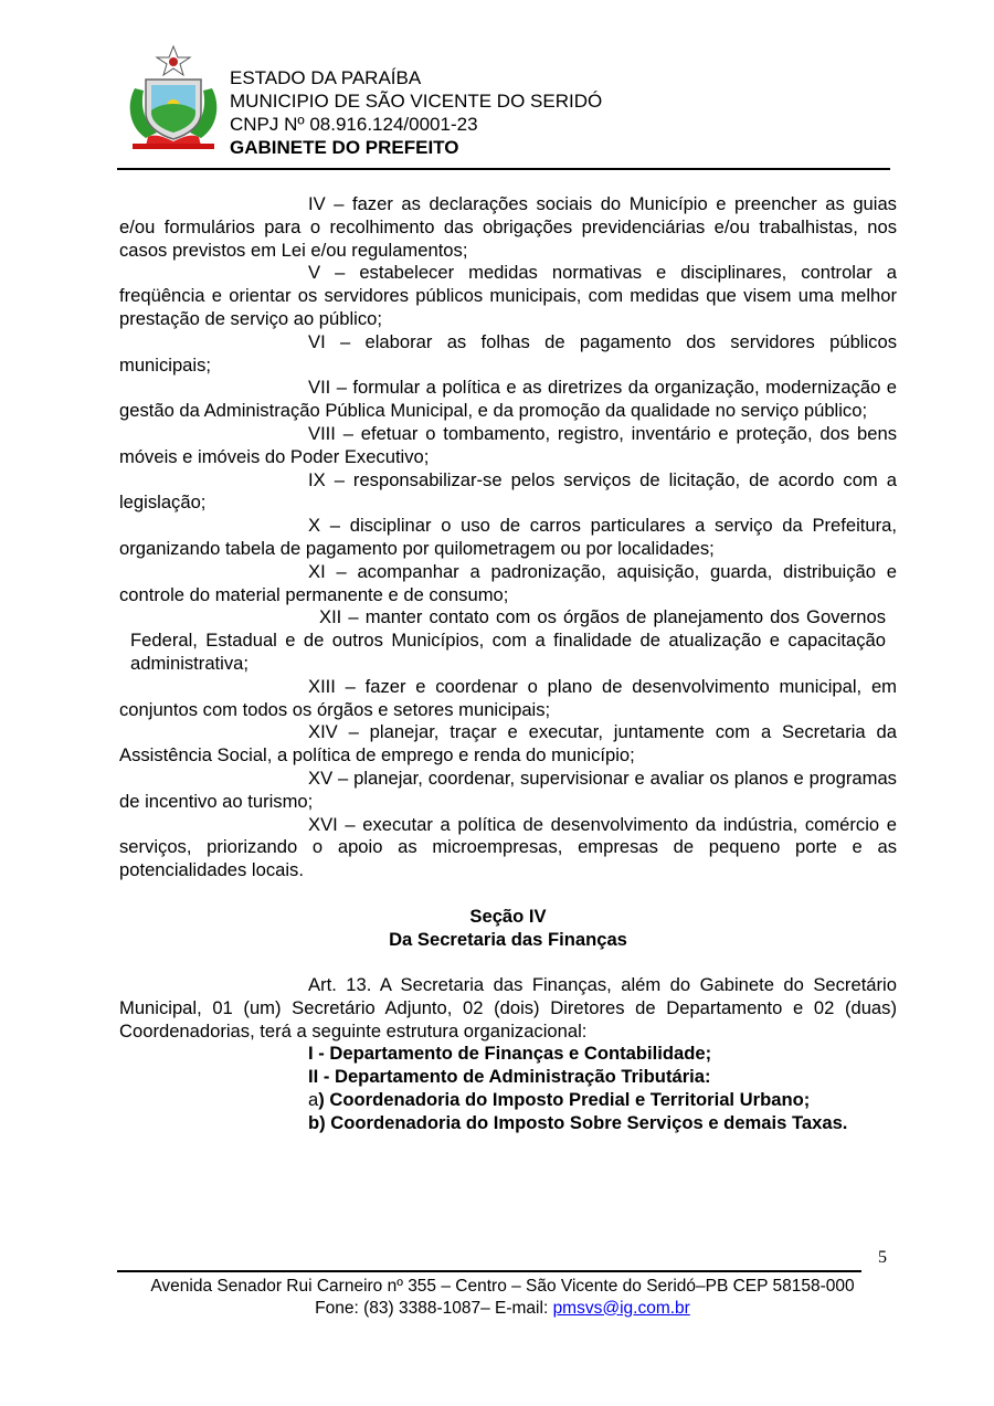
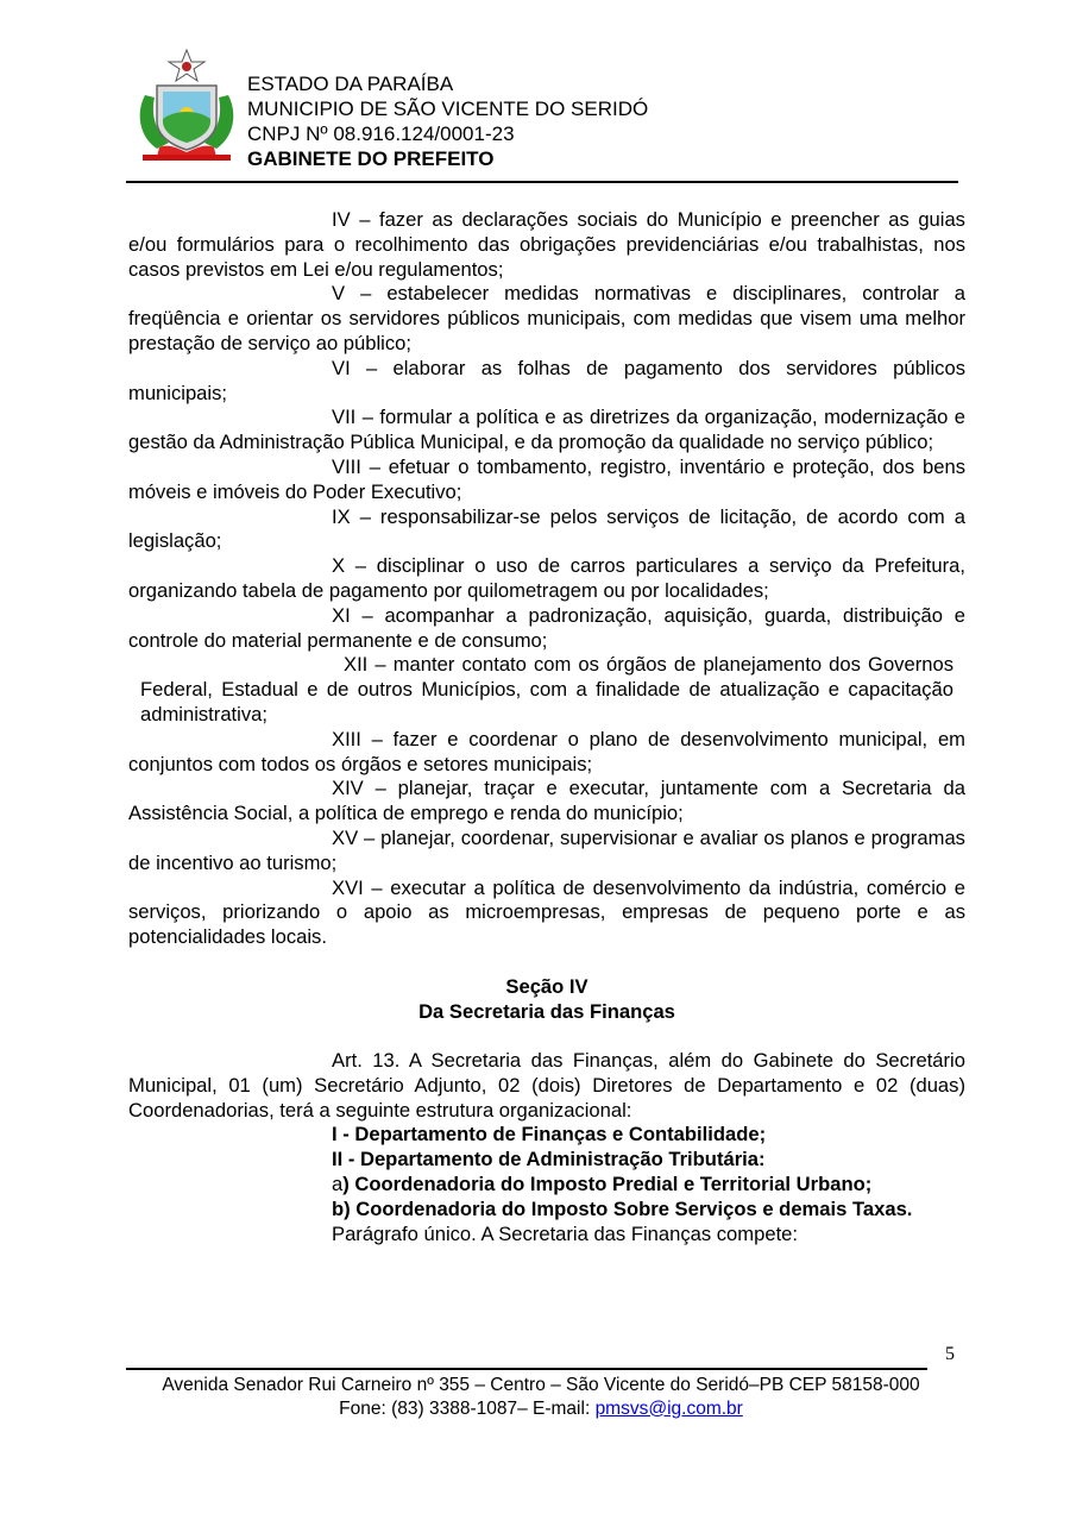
  ESTADO DA PARAÍBA
  MUNICIPIO DE SÃO VICENTE DO SERIDÓ
  CNPJ Nº 08.916.124/0001-23
  GABINETE DO PREFEITO
  IV – fazer as declarações sociais do Município e preencher as guias e/ou formulários para o recolhimento das obrigações previdenciárias e/ou trabalhistas, nos casos previstos em Lei e/ou regulamentos;
  V – estabelecer medidas normativas e disciplinares, controlar a freqüência e orientar os servidores públicos municipais, com medidas que visem uma melhor prestação de serviço ao público;
  VI – elaborar as folhas de pagamento dos servidores públicos municipais;
  VII – formular a política e as diretrizes da organização, modernização e gestão da Administração Pública Municipal, e da promoção da qualidade no serviço público;
  VIII – efetuar o tombamento, registro, inventário e proteção, dos bens móveis e imóveis do Poder Executivo;
  IX – responsabilizar-se pelos serviços de licitação, de acordo com a legislação;
  X – disciplinar o uso de carros particulares a serviço da Prefeitura, organizando tabela de pagamento por quilometragem ou por localidades;
  XI – acompanhar a padronização, aquisição, guarda, distribuição e controle do material permanente e de consumo;
  XII – manter contato com os órgãos de planejamento dos Governos Federal, Estadual e de outros Municípios, com a finalidade de atualização e capacitação administrativa;
  XIII – fazer e coordenar o plano de desenvolvimento municipal, em conjuntos com todos os órgãos e setores municipais;
  XIV – planejar, traçar e executar, juntamente com a Secretaria da Assistência Social, a política de emprego e renda do município;
  XV – planejar, coordenar, supervisionar e avaliar os planos e programas de incentivo ao turismo;
  XVI – executar a política de desenvolvimento da indústria, comércio e serviços, priorizando o apoio as microempresas, empresas de pequeno porte e as potencialidades locais.
  Seção IV
  Da Secretaria das Finanças
  Art. 13. A Secretaria das Finanças, além do Gabinete do Secretário Municipal, 01 (um) Secretário Adjunto, 02 (dois) Diretores de Departamento e 02 (duas) Coordenadorias, terá a seguinte estrutura organizacional:
  I - Departamento de Finanças e Contabilidade;
  II - Departamento de Administração Tributária:
  a) Coordenadoria do Imposto Predial e Territorial Urbano;
  b) Coordenadoria do Imposto Sobre Serviços e demais Taxas.
+ Parágrafo único. A Secretaria das Finanças compete:
  5
  Avenida Senador Rui Carneiro nº 355 – Centro – São Vicente do Seridó–PB CEP 58158-000
  Fone: (83) 3388-1087– E-mail: pmsvs@ig.com.br
